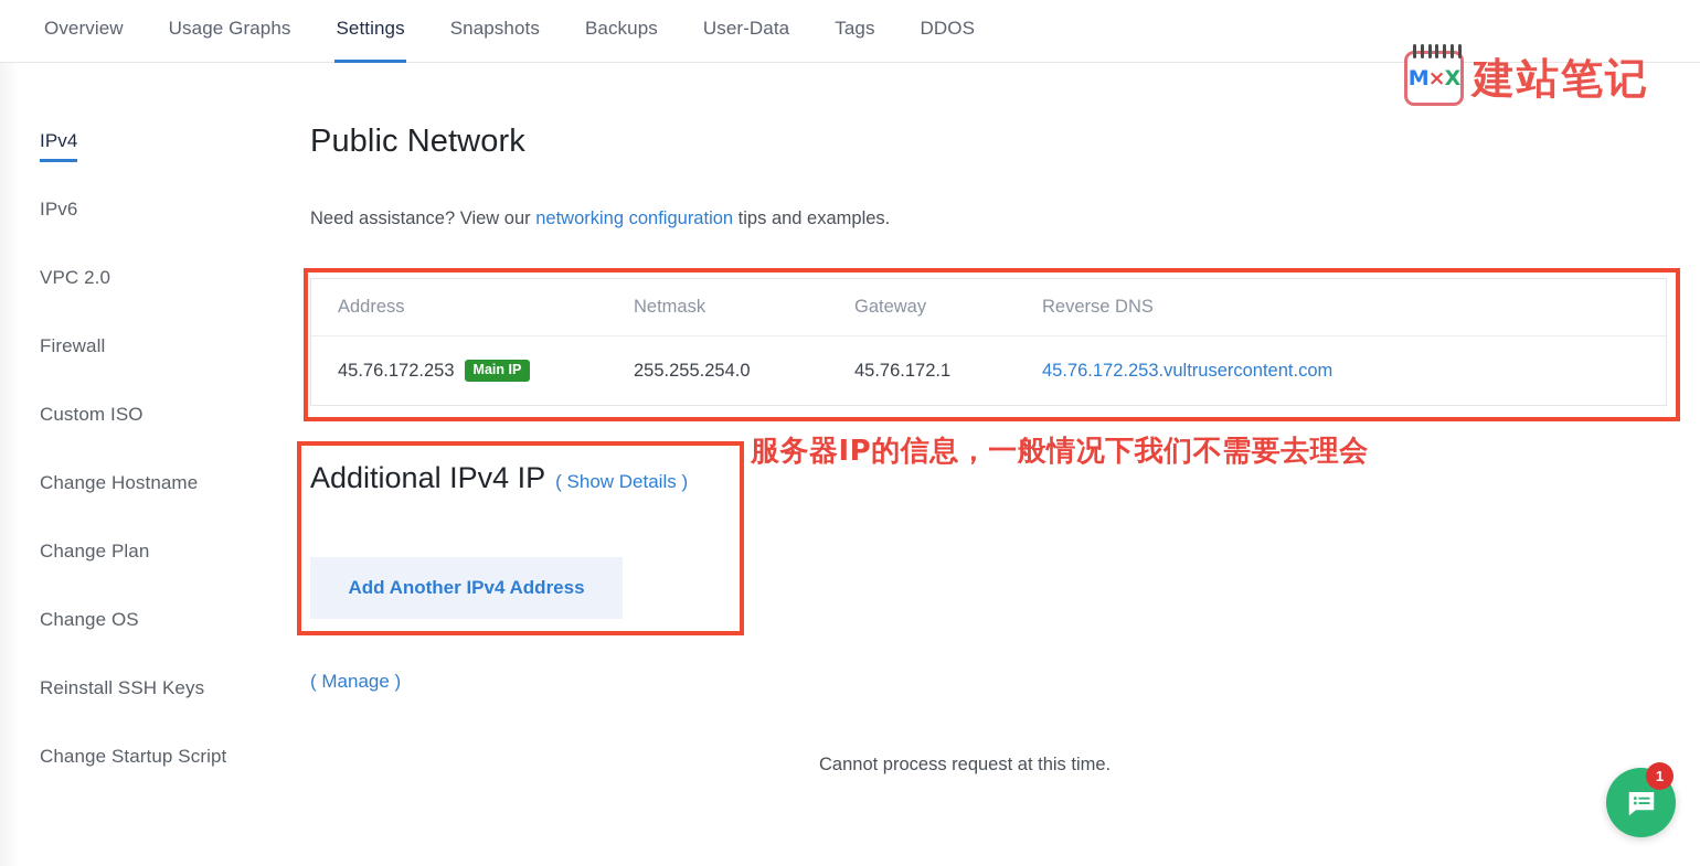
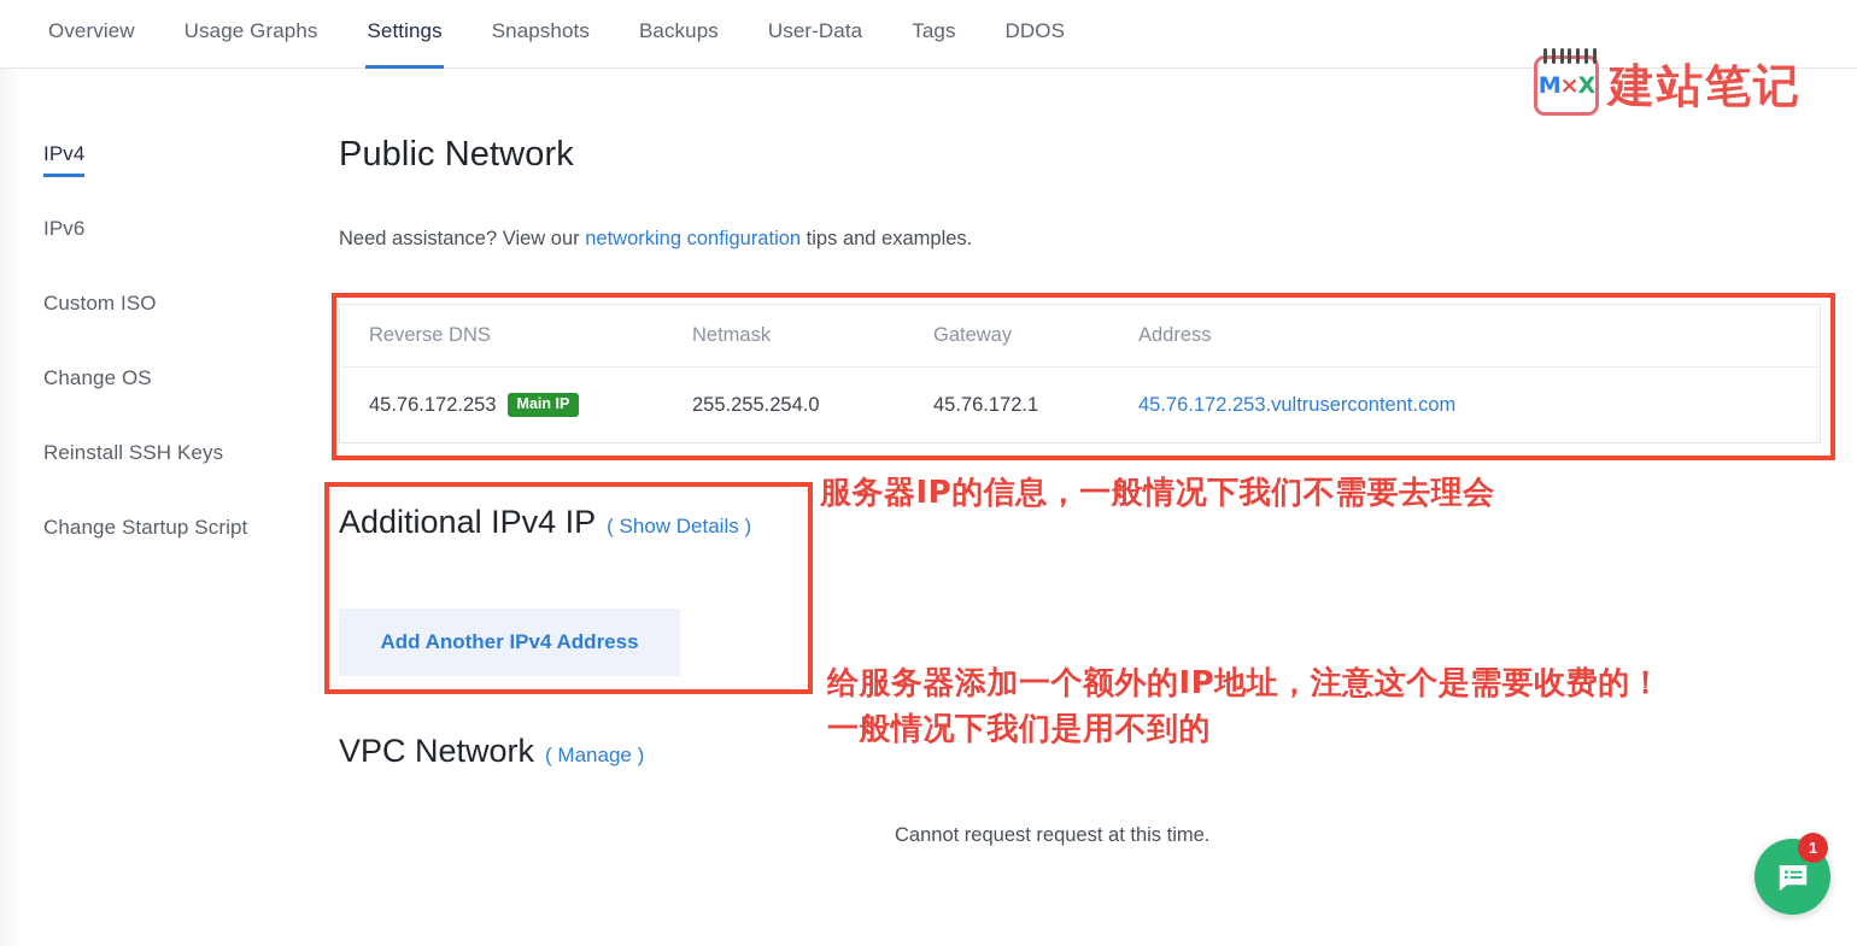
  Overview
  Usage Graphs
  Settings
  Snapshots
  Backups
  User-Data
  Tags
  DDOS
  M×X
  建站笔记
  IPv4
  IPv6
- VPC 2.0
- Firewall
  Custom ISO
- Change Hostname
- Change Plan
  Change OS
  Reinstall SSH Keys
  Change Startup Script
  Public Network
  Need assistance? View our networking configuration tips and examples.
- Address
+ Reverse DNS
  Netmask
  Gateway
- Reverse DNS
+ Address
  45.76.172.253 Main IP
  255.255.254.0
  45.76.172.1
  45.76.172.253.vultrusercontent.com
  Additional IPv4 IP
  ( Show Details )
  Add Another IPv4 Address
+ VPC Network
  ( Manage )
- Cannot process request at this time.
+ Cannot request request at this time.
  服务器IP的信息，一般情况下我们不需要去理会
+ 给服务器添加一个额外的IP地址，注意这个是需要收费的！
+ 一般情况下我们是用不到的
  1
